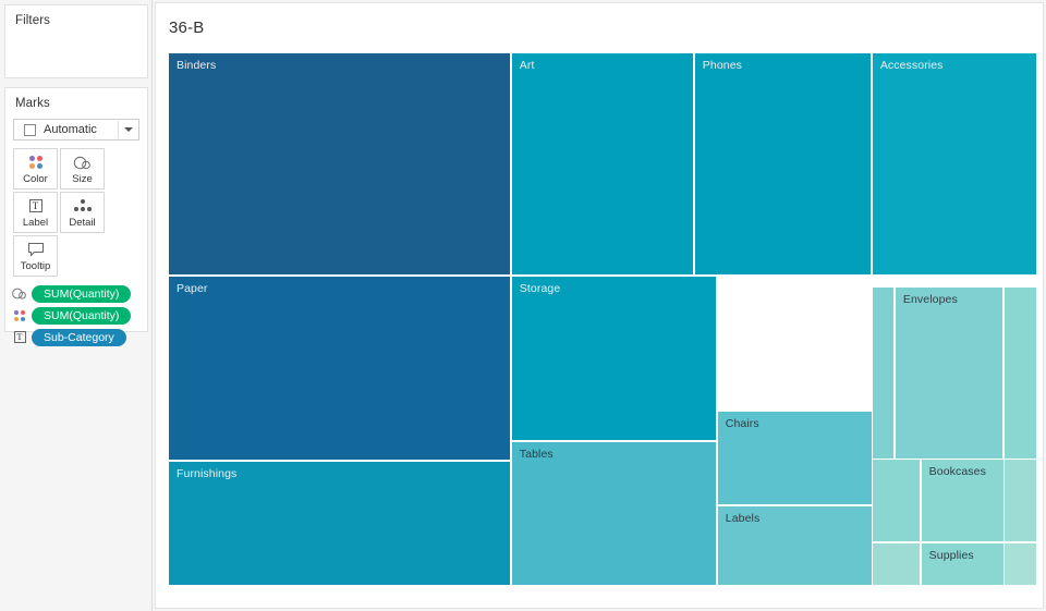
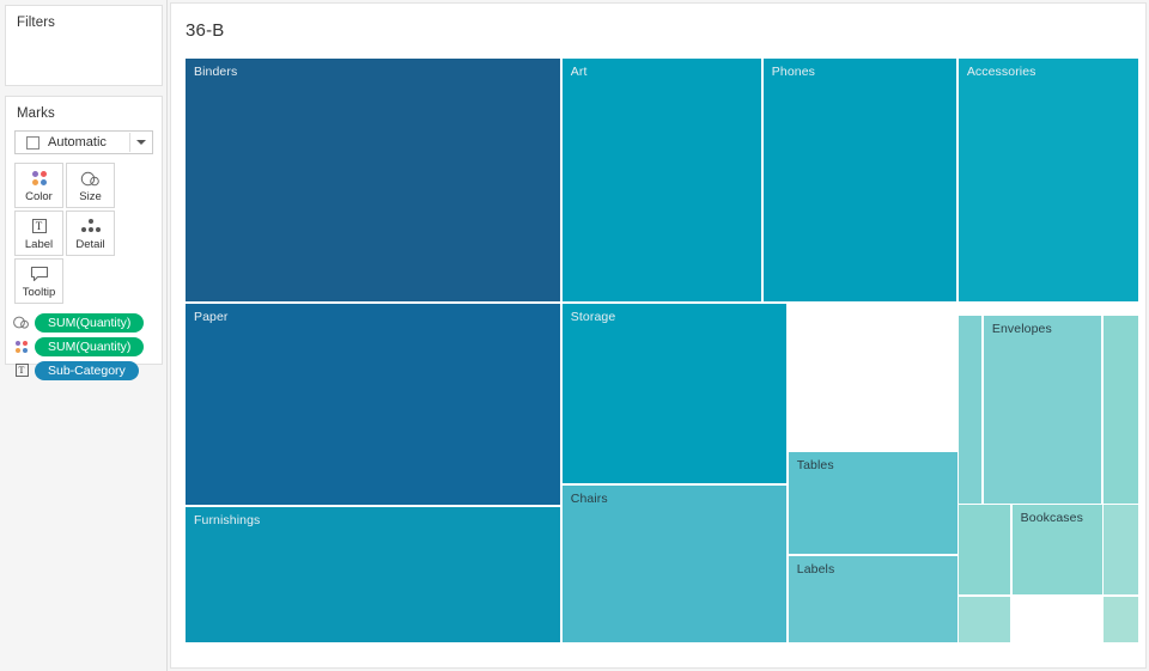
  Filters
  Marks
  Automatic
  Color
  Size
  T
  Label
  Detail
  Tooltip
  SUM(Quantity)
  SUM(Quantity)
  T
  Sub-Category
  36-B
  Binders
  Paper
  Furnishings
  Art
  Storage
- Tables
+ Chairs
  Phones
  Accessories
- Chairs
+ Tables
  Labels
  Envelopes
  Bookcases
- Supplies
